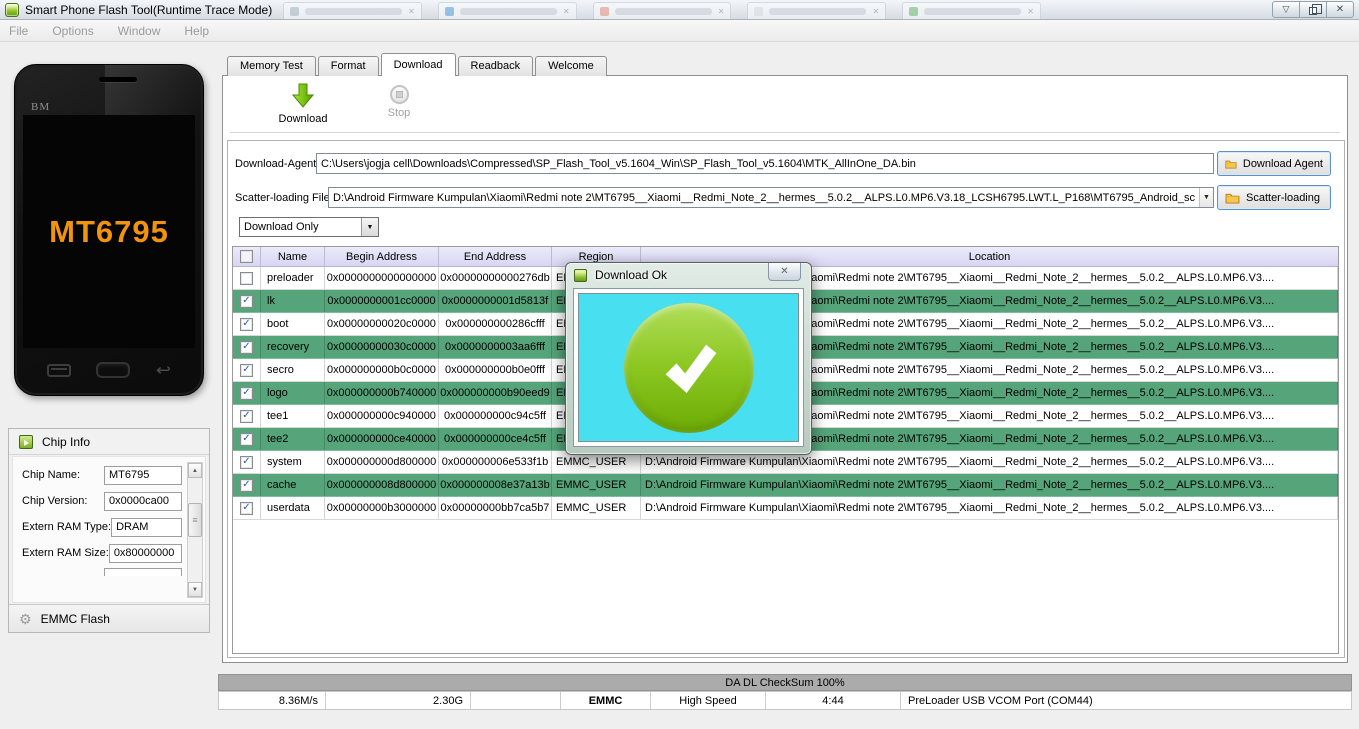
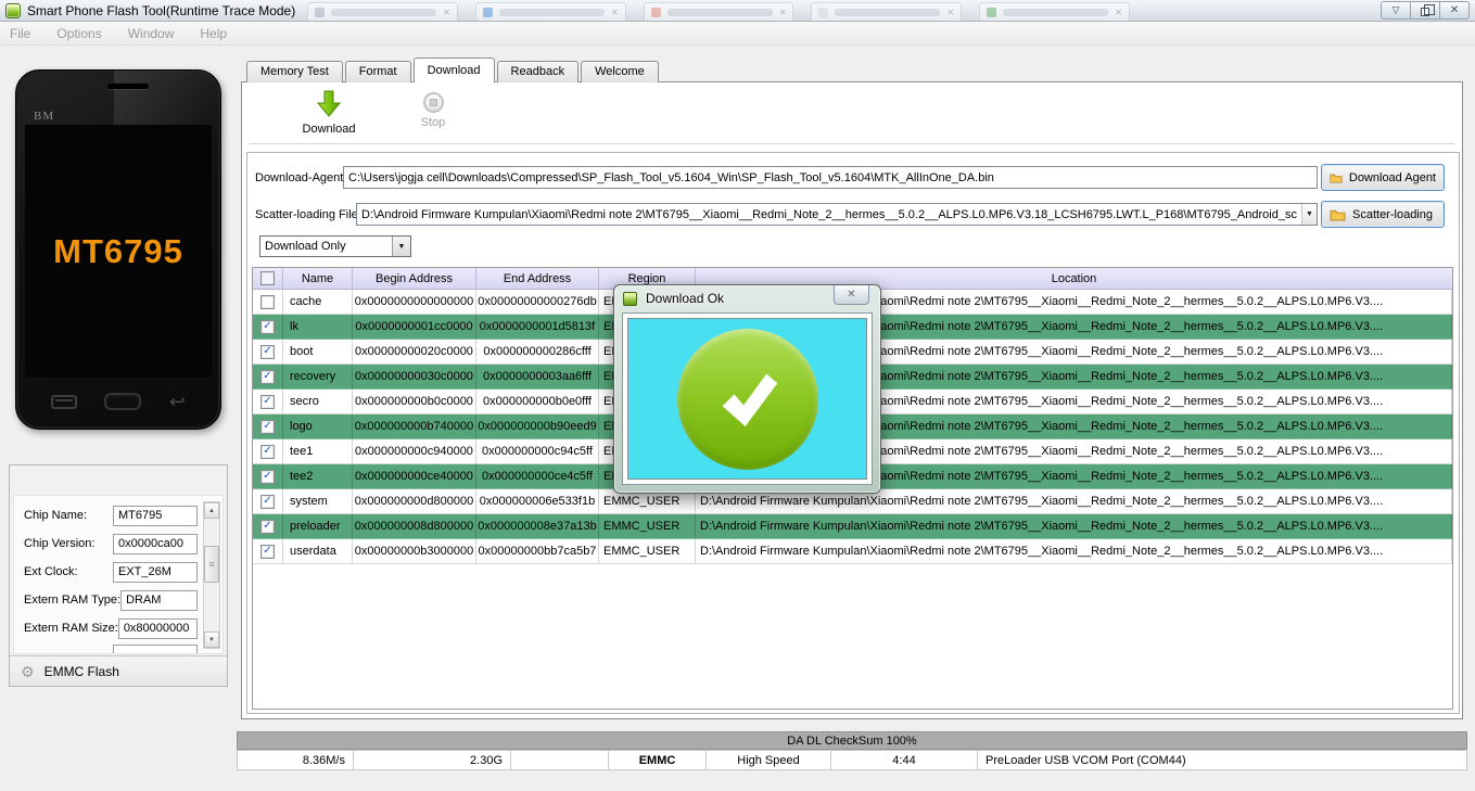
  Smart Phone Flash Tool(Runtime Trace Mode)
  ✕
  ✕
  ✕
  ✕
  ✕
  ▽
  ✕
  File
  Options
  Window
  Help
  BM
  MT6795
  ↩
- Chip Info
  Chip Name:
  MT6795
  Chip Version:
  0x0000ca00
+ Ext Clock:
+ EXT_26M
  Extern RAM Type:
  DRAM
  Extern RAM Size:
  0x80000000
  ≡
  ⚙
  EMMC Flash
  Memory Test
  Format
  Download
  Readback
  Welcome
  Download
  Stop
  Download-Agent
  C:\Users\jogja cell\Downloads\Compressed\SP_Flash_Tool_v5.1604_Win\SP_Flash_Tool_v5.1604\MTK_AllInOne_DA.bin
  Download Agent
  Scatter-loading File
  D:\Android Firmware Kumpulan\Xiaomi\Redmi note 2\MT6795__Xiaomi__Redmi_Note_2__hermes__5.0.2__ALPS.L0.MP6.V3.18_LCSH6795.LWT.L_P168\MT6795_Android_sc
  Scatter-loading
  Download Only
  Name
  Begin Address
  End Address
  Region
  Location
- preloader
+ cache
  0x0000000000000000
  0x00000000000276db
  aomi\Redmi note 2\MT6795__Xiaomi__Redmi_Note_2__hermes__5.0.2__ALPS.L0.MP6.V3....
  ✓
  lk
  0x0000000001cc0000
  0x0000000001d5813f
  aomi\Redmi note 2\MT6795__Xiaomi__Redmi_Note_2__hermes__5.0.2__ALPS.L0.MP6.V3....
  ✓
  boot
  0x00000000020c0000
  0x000000000286cfff
  aomi\Redmi note 2\MT6795__Xiaomi__Redmi_Note_2__hermes__5.0.2__ALPS.L0.MP6.V3....
  ✓
  recovery
  0x00000000030c0000
  0x0000000003aa6fff
  aomi\Redmi note 2\MT6795__Xiaomi__Redmi_Note_2__hermes__5.0.2__ALPS.L0.MP6.V3....
  ✓
  secro
  0x000000000b0c0000
  0x000000000b0e0fff
  aomi\Redmi note 2\MT6795__Xiaomi__Redmi_Note_2__hermes__5.0.2__ALPS.L0.MP6.V3....
  ✓
  logo
  0x000000000b740000
  0x000000000b90eed9
  aomi\Redmi note 2\MT6795__Xiaomi__Redmi_Note_2__hermes__5.0.2__ALPS.L0.MP6.V3....
  ✓
  tee1
  0x000000000c940000
  0x000000000c94c5ff
  aomi\Redmi note 2\MT6795__Xiaomi__Redmi_Note_2__hermes__5.0.2__ALPS.L0.MP6.V3....
  ✓
  tee2
  0x000000000ce40000
  0x000000000ce4c5ff
  aomi\Redmi note 2\MT6795__Xiaomi__Redmi_Note_2__hermes__5.0.2__ALPS.L0.MP6.V3....
  ✓
  system
  0x000000000d800000
  0x000000006e533f1b
  EMMC_USER
  D:\Android Firmware Kumpulan\Xiaomi\Redmi note 2\MT6795__Xiaomi__Redmi_Note_2__hermes__5.0.2__ALPS.L0.MP6.V3....
  ✓
- cache
+ preloader
  0x000000008d800000
  0x000000008e37a13b
  EMMC_USER
  D:\Android Firmware Kumpulan\Xiaomi\Redmi note 2\MT6795__Xiaomi__Redmi_Note_2__hermes__5.0.2__ALPS.L0.MP6.V3....
  ✓
  userdata
  0x00000000b3000000
  0x00000000bb7ca5b7
  EMMC_USER
  D:\Android Firmware Kumpulan\Xiaomi\Redmi note 2\MT6795__Xiaomi__Redmi_Note_2__hermes__5.0.2__ALPS.L0.MP6.V3....
  Download Ok
  ✕
  DA DL CheckSum 100%
  8.36M/s
  2.30G
  EMMC
  High Speed
  4:44
  PreLoader USB VCOM Port (COM44)
